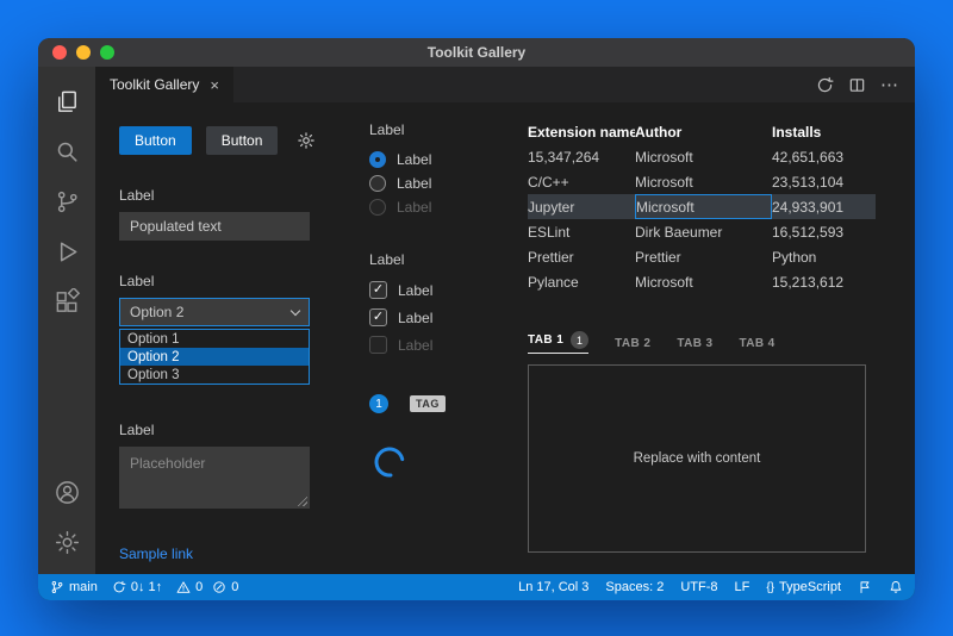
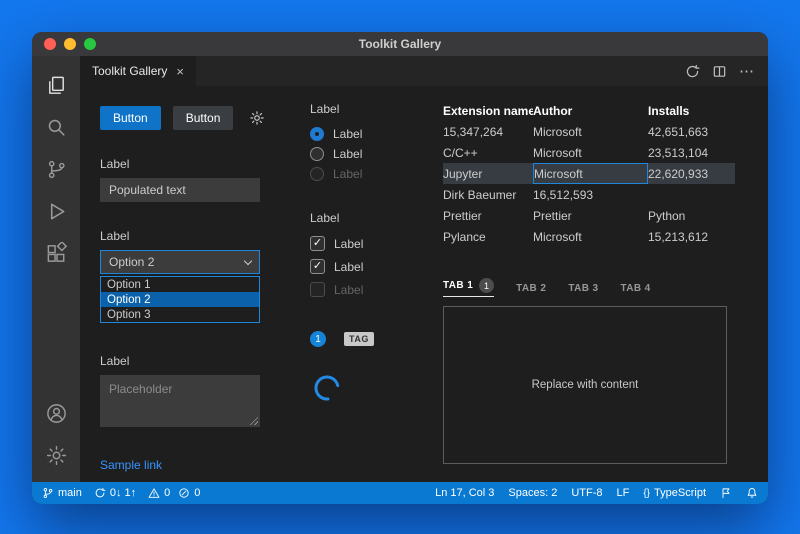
  Toolkit Gallery
  Toolkit Gallery
  ×
  ⋯
  Button
  Button
  Label
  Populated text
  Label
  Option 2
  Option 1
  Option 2
  Option 3
  Label
  Placeholder
  Sample link
  Label
  Label
  Label
  Label
  Label
  ✓
  Label
  ✓
  Label
  Label
  1
  TAG
  Extension name
  Author
  Installs
  15,347,264
  Microsoft
  42,651,663
  C/C++
  Microsoft
  23,513,104
  Jupyter
  Microsoft
- 24,933,901
+ 22,620,933
- ESLint
  Dirk Baeumer
  16,512,593
  Prettier
  Prettier
  Python
  Pylance
  Microsoft
  15,213,612
  TAB 1
  1
  TAB 2
  TAB 3
  TAB 4
  Replace with content
  main
  0↓ 1↑
  0
  0
  Ln 17, Col 3
  Spaces: 2
  UTF-8
  LF
  {}
  TypeScript
